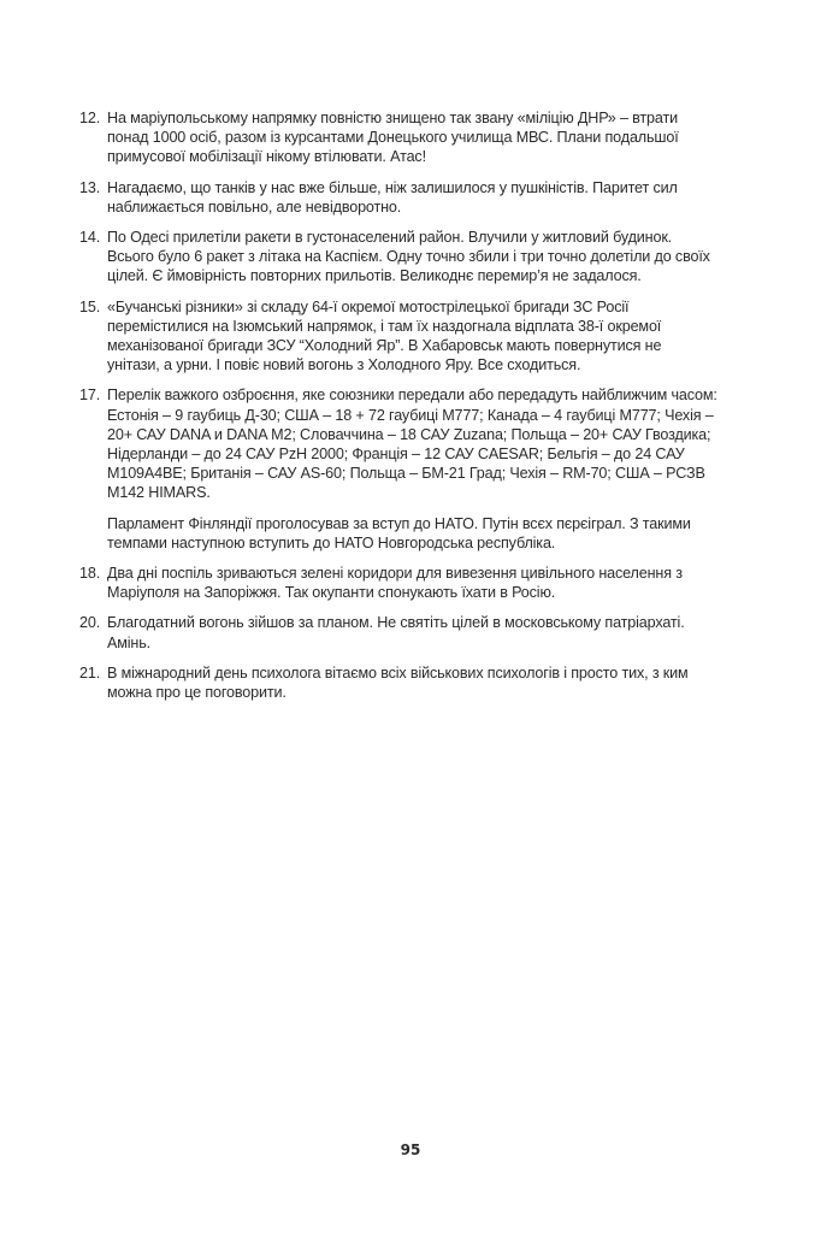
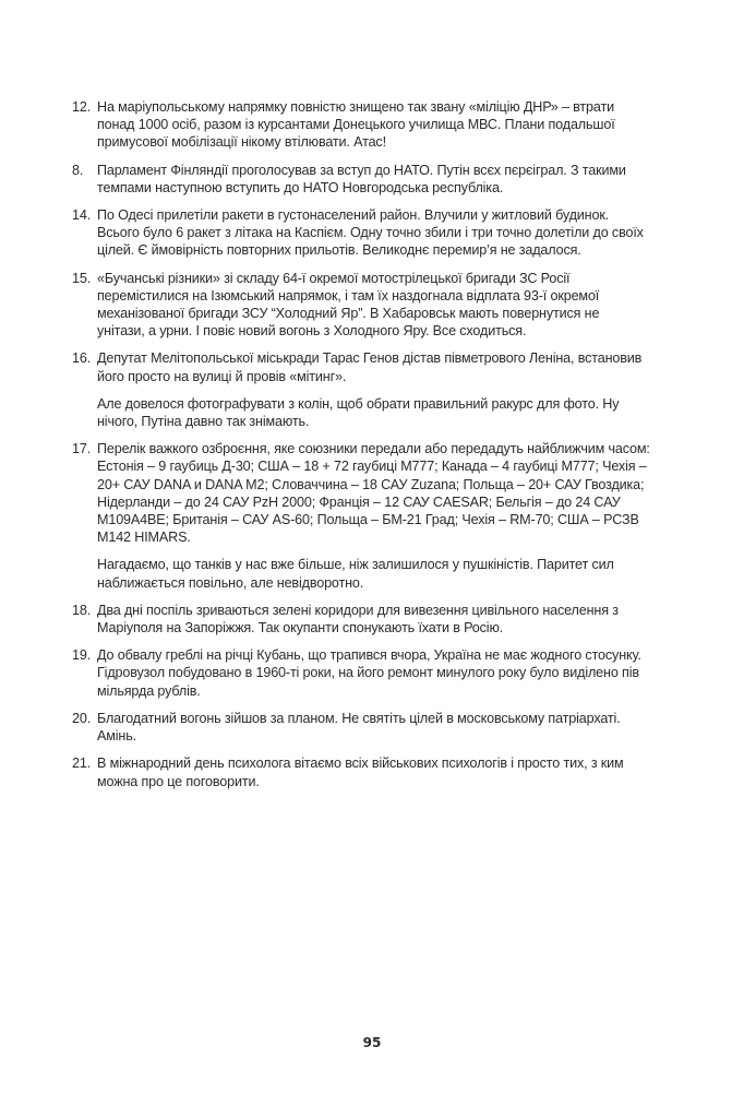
  12.
  На маріупольському напрямку повністю знищено так звану «міліцію ДНР» – втрати понад 1000 осіб, разом із курсантами Донецького училища МВС. Плани подальшої примусової мобілізації нікому втілювати. Атас!
- 13.
+ 8.
- Нагадаємо, що танків у нас вже більше, ніж залишилося у пушкіністів. Паритет сил наближається повільно, але невідворотно.
+ Парламент Фінляндії проголосував за вступ до НАТО. Путін всєх пєрєіграл. З такими темпами наступною вступить до НАТО Новгородська республіка.
  14.
  По Одесі прилетіли ракети в густонаселений район. Влучили у житловий будинок. Всього було 6 ракет з літака на Каспієм. Одну точно збили і три точно долетіли до своїх цілей. Є ймовірність повторних прильотів. Великоднє перемир’я не задалося.
  15.
- «Бучанські різники» зі складу 64-ї окремої мотострілецької бригади ЗС Росії перемістилися на Ізюмський напрямок, і там їх наздогнала відплата 38-ї окремої механізованої бригади ЗСУ “Холодний Яр”. В Хабаровськ мають повернутися не унітази, а урни. І повіє новий вогонь з Холодного Яру. Все сходиться.
+ «Бучанські різники» зі складу 64-ї окремої мотострілецької бригади ЗС Росії перемістилися на Ізюмський напрямок, і там їх наздогнала відплата 93-ї окремої механізованої бригади ЗСУ “Холодний Яр”. В Хабаровськ мають повернутися не унітази, а урни. І повіє новий вогонь з Холодного Яру. Все сходиться.
+ 16.
+ Депутат Мелітопольської міськради Тарас Генов дістав півметрового Леніна, встановив його просто на вулиці й провів «мітинг».
+ Але довелося фотографувати з колін, щоб обрати правильний ракурс для фото. Ну нічого, Путіна давно так знімають.
  17.
  Перелік важкого озброєння, яке союзники передали або передадуть найближчим часом: Естонія – 9 гаубиць Д-30; США – 18 + 72 гаубиці M777; Канада – 4 гаубиці M777; Чехія – 20+ САУ DANA и DANA M2; Словаччина – 18 САУ Zuzana; Польща – 20+ САУ Гвоздика; Нідерланди – до 24 САУ PzH 2000; Франція – 12 САУ CAESAR; Бельгія – до 24 САУ M109A4BE; Британія – САУ AS-60; Польща – БМ-21 Град; Чехія – RM-70; США – РСЗВ M142 HIMARS.
- Парламент Фінляндії проголосував за вступ до НАТО. Путін всєх пєрєіграл. З такими темпами наступною вступить до НАТО Новгородська республіка.
+ Нагадаємо, що танків у нас вже більше, ніж залишилося у пушкіністів. Паритет сил наближається повільно, але невідворотно.
  18.
  Два дні поспіль зриваються зелені коридори для вивезення цивільного населення з Маріуполя на Запоріжжя. Так окупанти спонукають їхати в Росію.
+ 19.
+ До обвалу греблі на річці Кубань, що трапився вчора, Україна не має жодного стосунку. Гідровузол побудовано в 1960-ті роки, на його ремонт минулого року було виділено пів мільярда рублів.
  20.
  Благодатний вогонь зійшов за планом. Не святіть цілей в московському патріархаті. Амінь.
  21.
  В міжнародний день психолога вітаємо всіх військових психологів і просто тих, з ким можна про це поговорити.
  95
